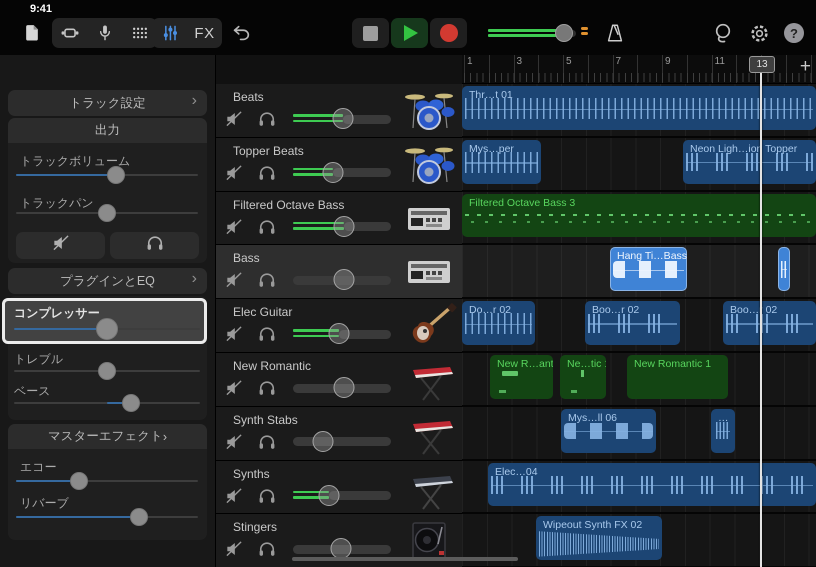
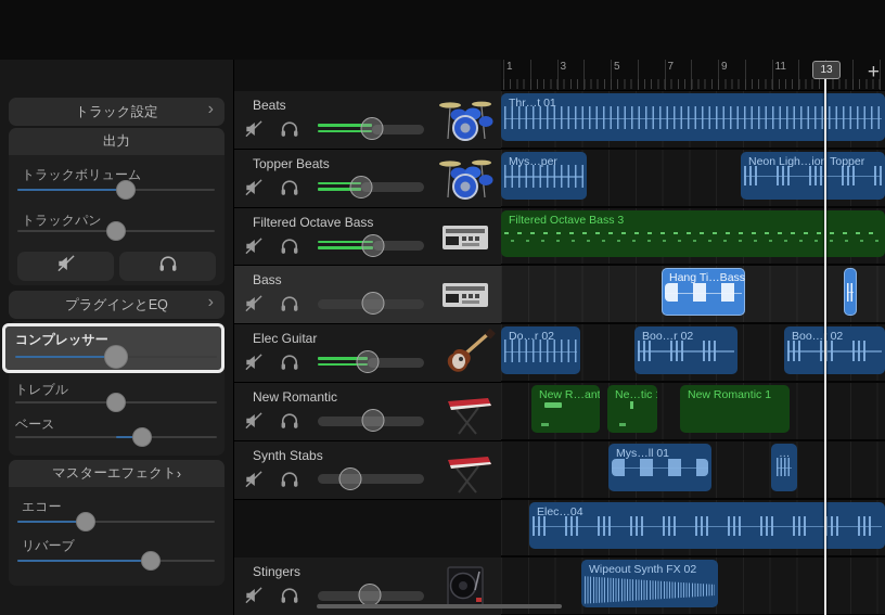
- 9:41
- FX
- ?
  トラック設定
  ›
  出力
  トラックボリューム
  トラックパン
  プラグインとEQ
  ›
  コンプレッサー
  トレブル
  ベース
  マスターエフェクト
  ›
  エコー
  リバーブ
  Beats
  Topper Beats
  Filtered Octave Bass
  Bass
  Elec Guitar
  New Romantic
  Synth Stabs
- Synths
  Stingers
  1
  3
  5
  7
  9
  11
  +
  Thr…t 01
  Mys…per
  Neon Ligh…io Topper
  Filtered Octave Bass 3
  Hang Ti…Bass
  Do…r 02
  Boo…r 02
  Boo… 02
  New R…ant
  Ne…tic
  New Romantic 1
- Mys…ll 06
+ Mys…ll 01
  …
  Elec…04
  Wipeout Synth FX 02
  13
